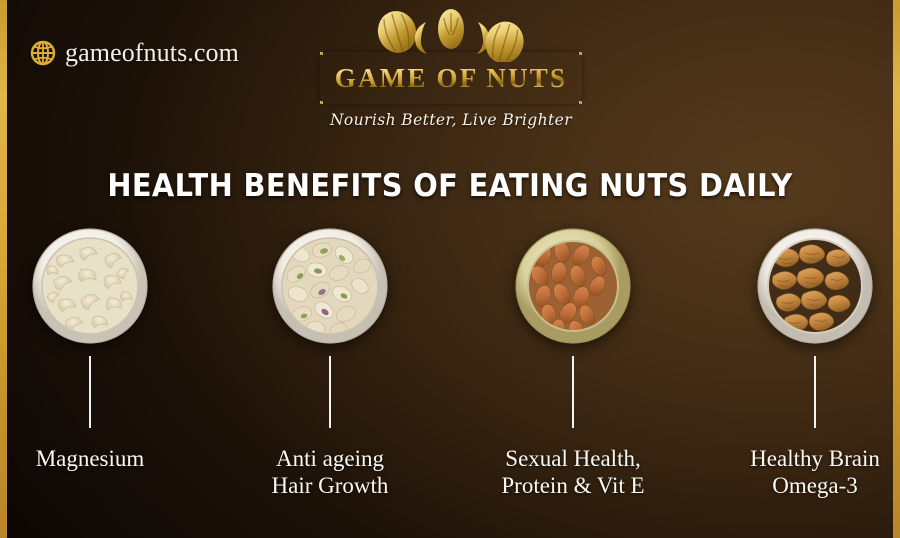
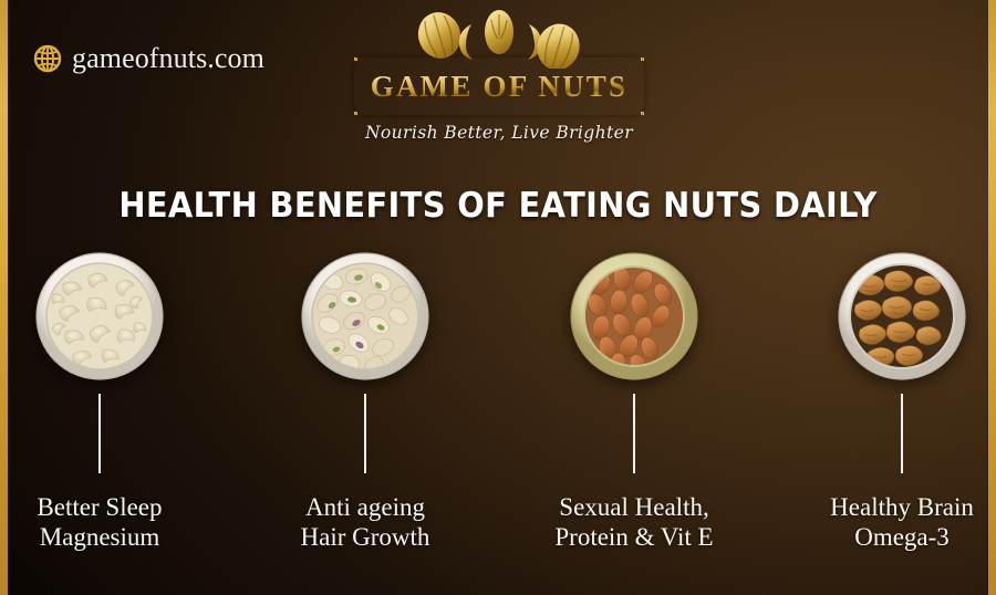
  gameofnuts.com
  GAME OF NUTS
  Nourish Better, Live Brighter
  HEALTH BENEFITS OF EATING NUTS DAILY
+ Better Sleep
  Magnesium
  Anti ageing
  Hair Growth
  Sexual Health,
  Protein & Vit E
  Healthy Brain
  Omega-3
